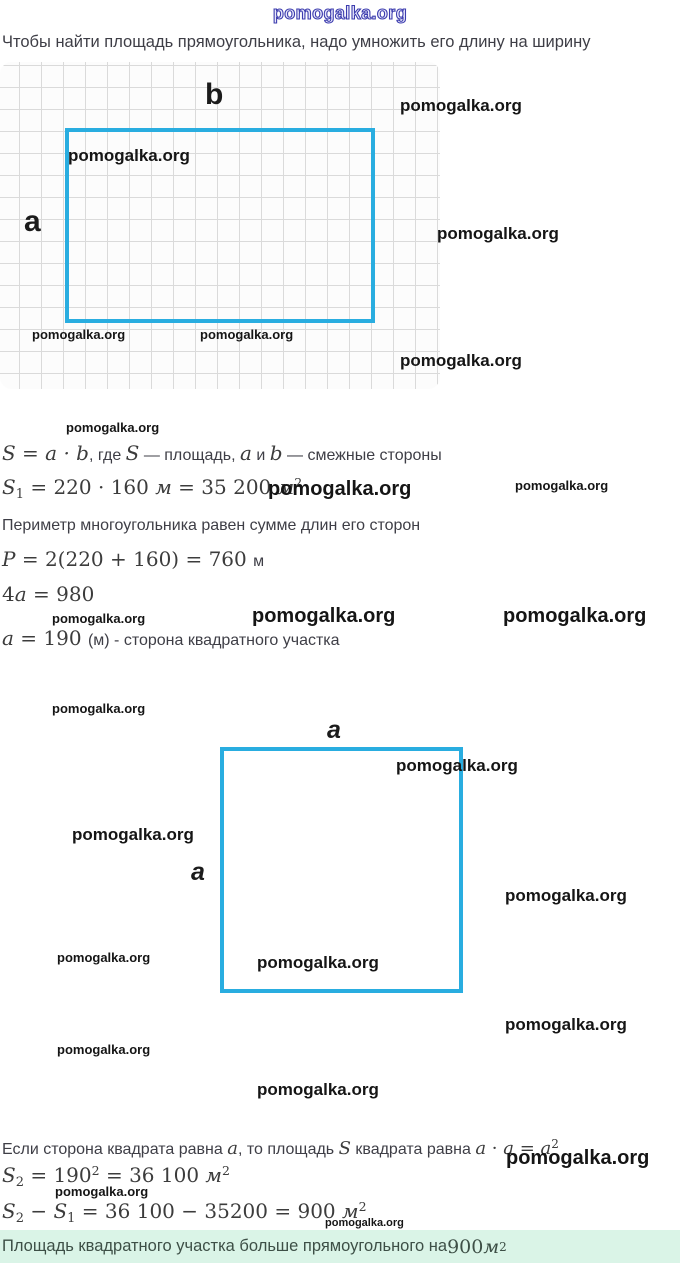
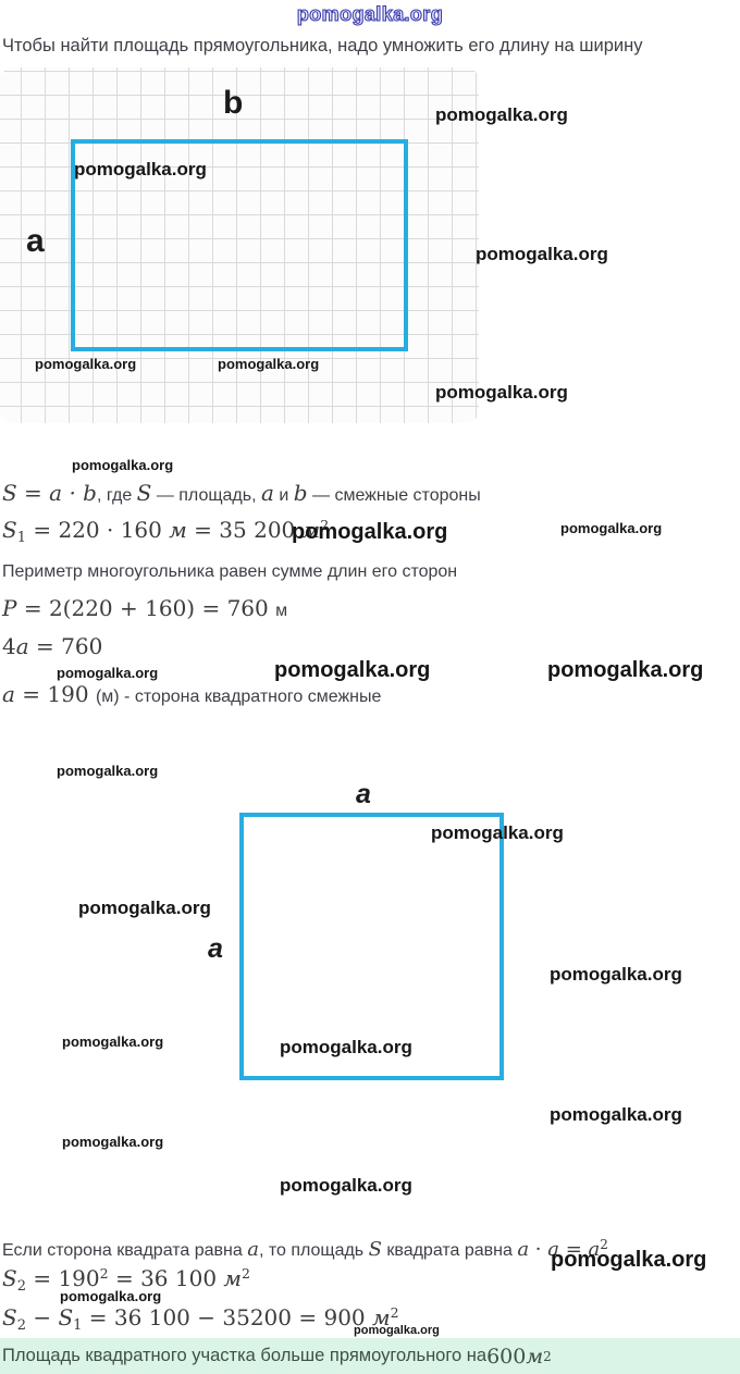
  pomogalka.org
  Чтобы найти площадь прямоугольника, надо умножить его длину на ширину
  b
  a
  pomogalka.org
  pomogalka.org
  pomogalka.org
  pomogalka.org
  pomogalka.org
  pomogalka.org
  pomogalka.org
  S = a · b, где S — площадь, a и b — смежные стороны
  S1 = 220 · 160 м = 35 200 м2
  pomogalka.org
  pomogalka.org
  Периметр многоугольника равен сумме длин его сторон
  P = 2(220 + 160) = 760 м
- 4a = 980
+ 4a = 760
  pomogalka.org
  pomogalka.org
  pomogalka.org
- a = 190 (м) - сторона квадратного участка
+ a = 190 (м) - сторона квадратного смежные
  pomogalka.org
  a
  a
  pomogalka.org
  pomogalka.org
  pomogalka.org
  pomogalka.org
  pomogalka.org
  pomogalka.org
  pomogalka.org
  pomogalka.org
  Если сторона квадрата равна a, то площадь S квадрата равна a · a = a2
  pomogalka.org
  S2 = 1902 = 36 100 м2
  pomogalka.org
  S2 − S1 = 36 100 − 35200 = 900 м2
  pomogalka.org
  Площадь квадратного участка больше прямоугольного на
- 900
+ 600
  м
  2
